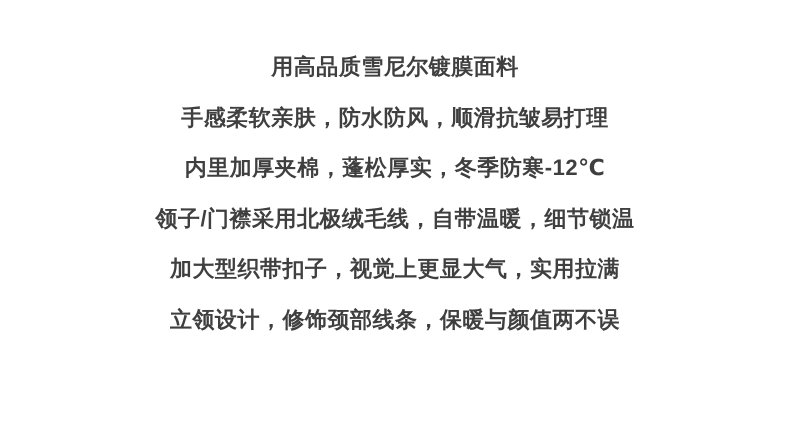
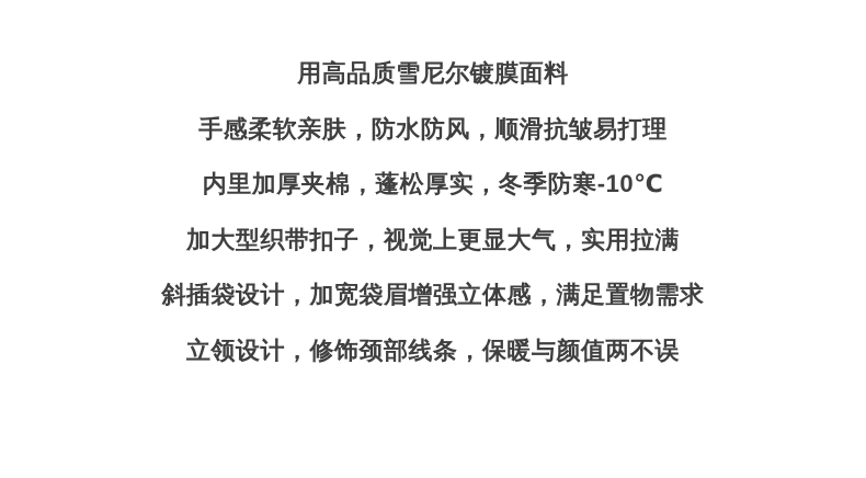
  用高品质雪尼尔镀膜面料
  手感柔软亲肤，防水防风，顺滑抗皱易打理
- 内里加厚夹棉，蓬松厚实，冬季防寒-12℃
+ 内里加厚夹棉，蓬松厚实，冬季防寒-10℃
- 领子/门襟采用北极绒毛线，自带温暖，细节锁温
  加大型织带扣子，视觉上更显大气，实用拉满
+ 斜插袋设计，加宽袋眉增强立体感，满足置物需求
  立领设计，修饰颈部线条，保暖与颜值两不误
